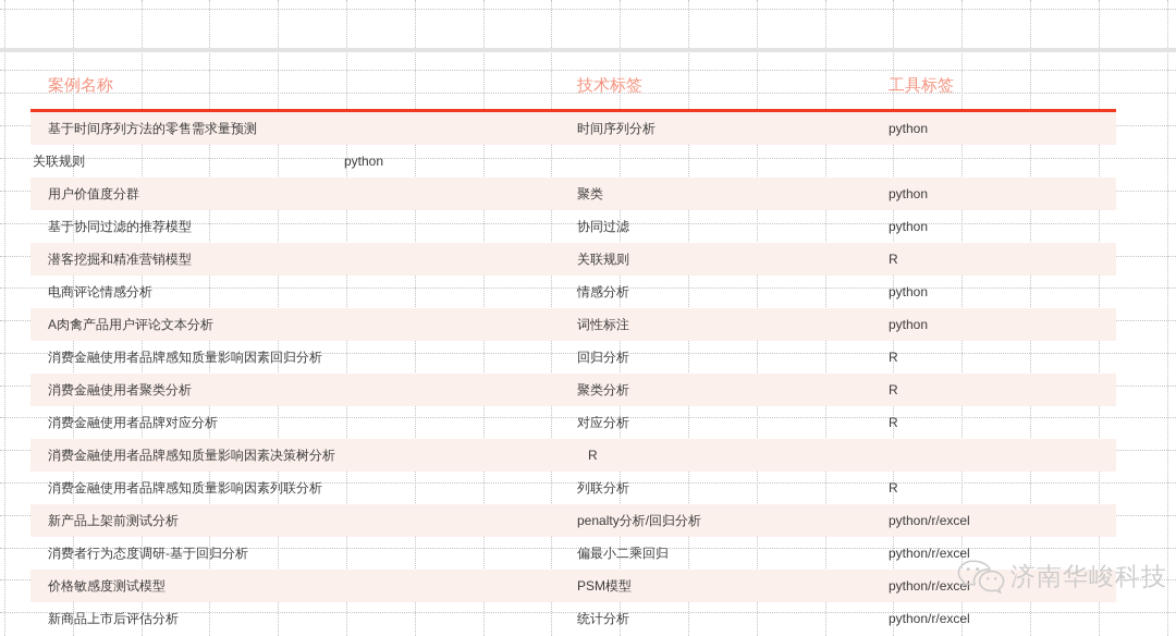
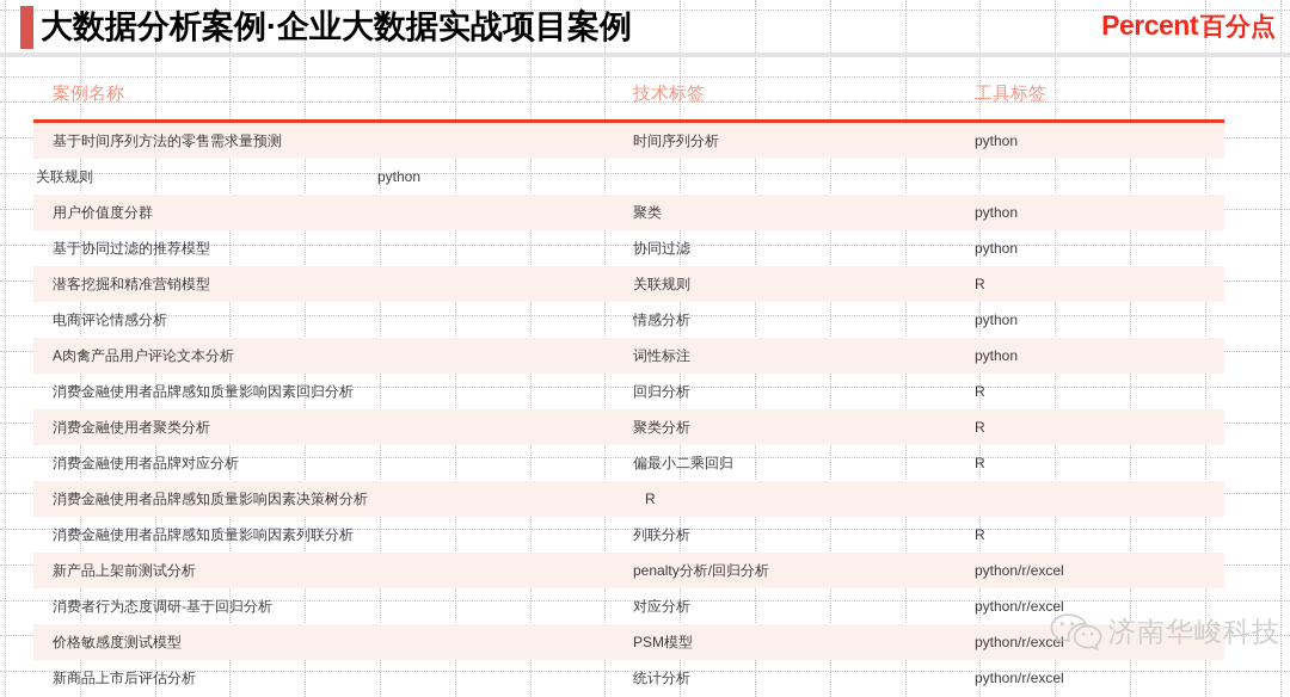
+ 大数据分析案例·企业大数据实战项目案例
+ Percent
+ 百分点
  案例名称
  技术标签
  工具标签
  基于时间序列方法的零售需求量预测
  时间序列分析
  python
  关联规则
  python
  用户价值度分群
  聚类
  python
  基于协同过滤的推荐模型
  协同过滤
  python
  潜客挖掘和精准营销模型
  关联规则
  R
  电商评论情感分析
  情感分析
  python
  A肉禽产品用户评论文本分析
  词性标注
  python
  消费金融使用者品牌感知质量影响因素回归分析
  回归分析
  R
  消费金融使用者聚类分析
  聚类分析
  R
  消费金融使用者品牌对应分析
- 对应分析
+ 偏最小二乘回归
  R
  消费金融使用者品牌感知质量影响因素决策树分析
  R
  消费金融使用者品牌感知质量影响因素列联分析
  列联分析
  R
  新产品上架前测试分析
  penalty分析/回归分析
  python/r/excel
  消费者行为态度调研-基于回归分析
- 偏最小二乘回归
+ 对应分析
  python/r/excel
  价格敏感度测试模型
  PSM模型
  python/r/excl
  新商品上市后评估分析
  统计分析
  python/r/excel
  济南华峻科技
